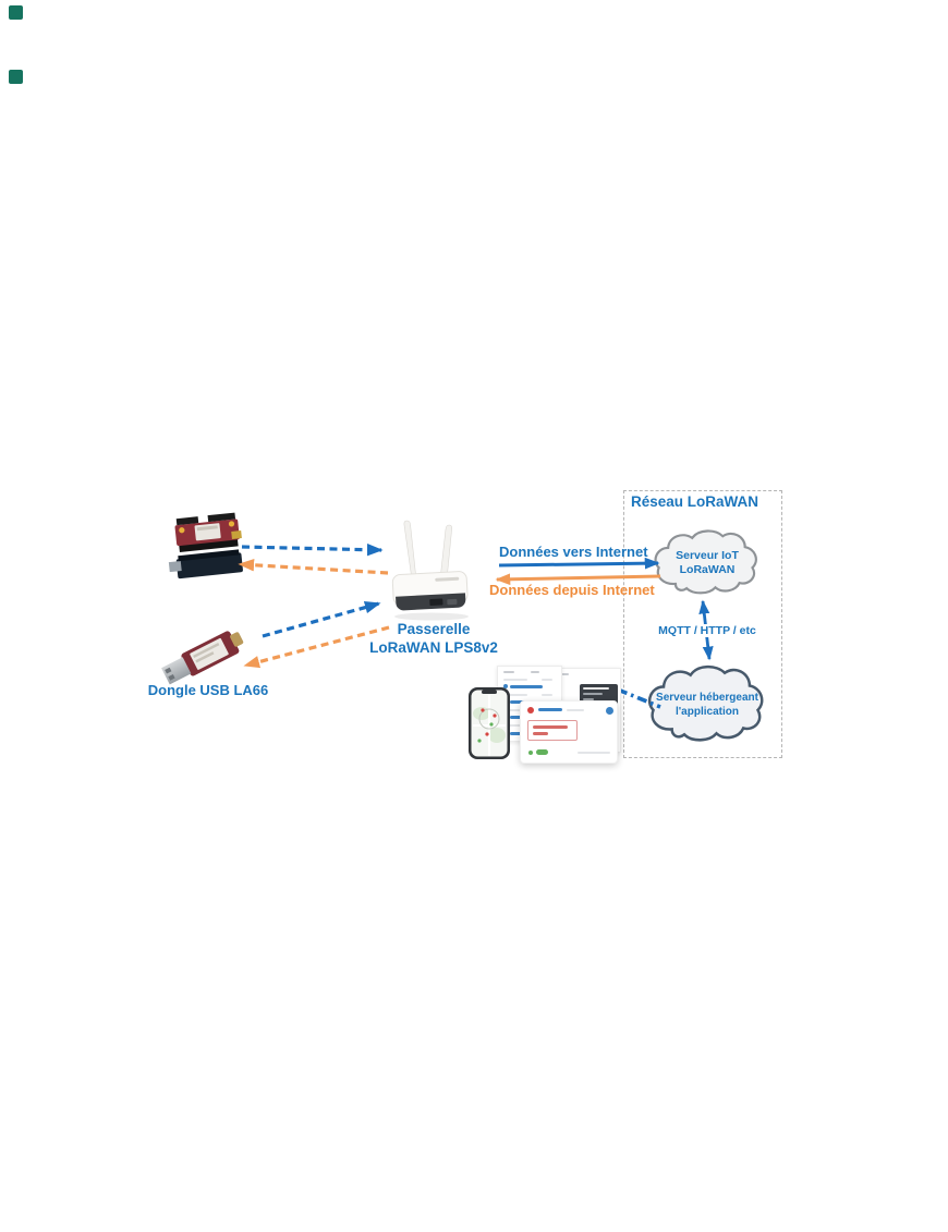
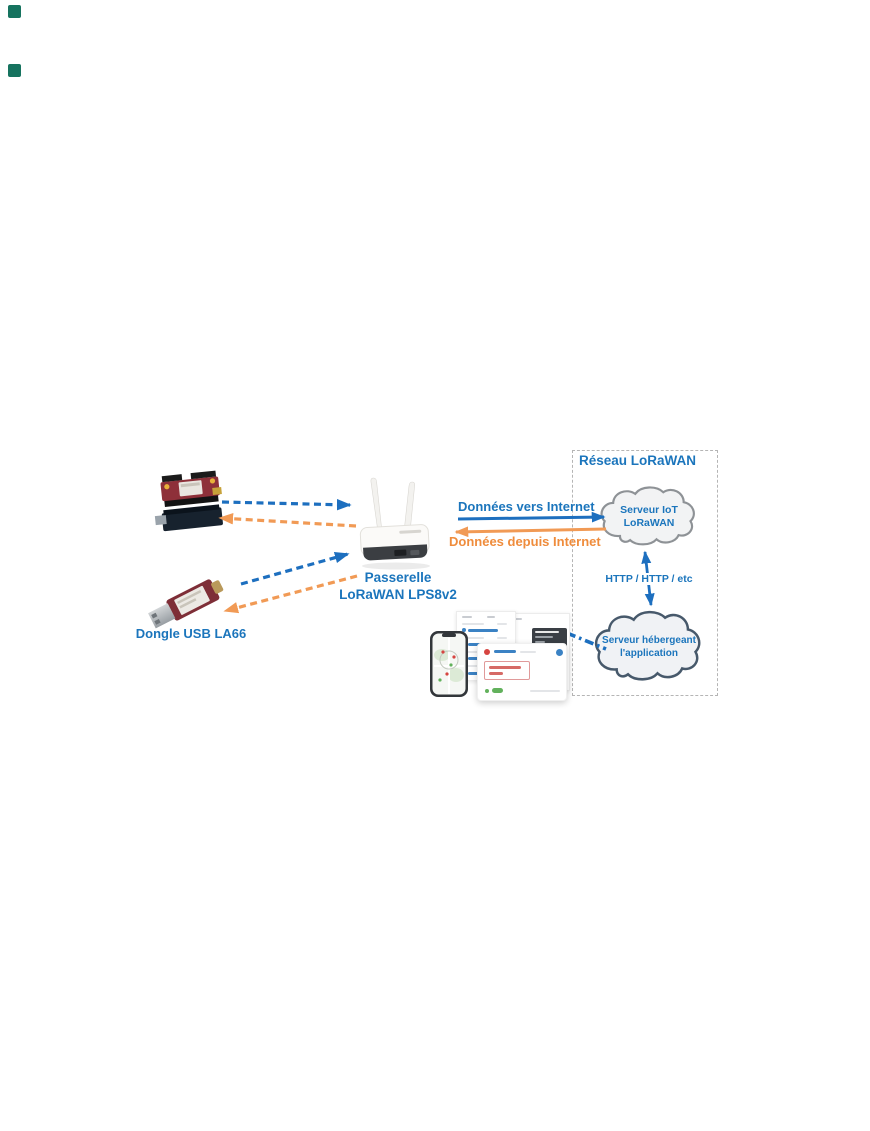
  Dongle USB LA66
  Passerelle
  LoRaWAN LPS8v2
  Réseau LoRaWAN
  Serveur IoT
  LoRaWAN
  Serveur hébergeant
  l'application
  Données vers Internet
  Données depuis Internet
- MQTT / HTTP / etc
+ HTTP / HTTP / etc
